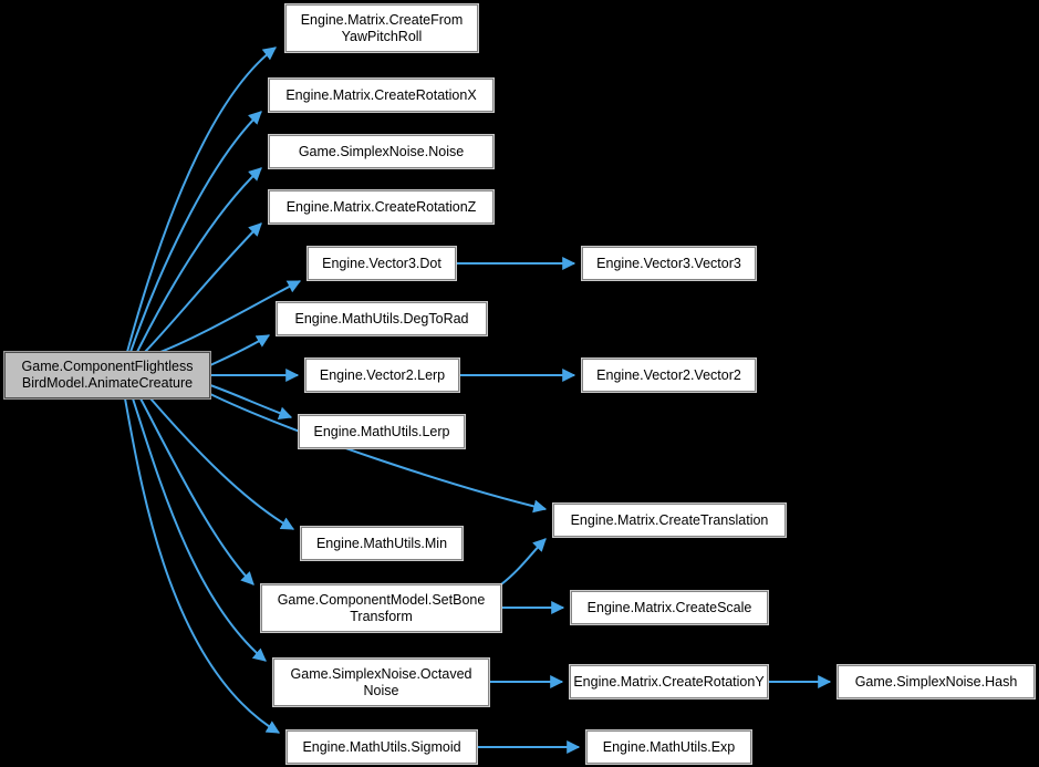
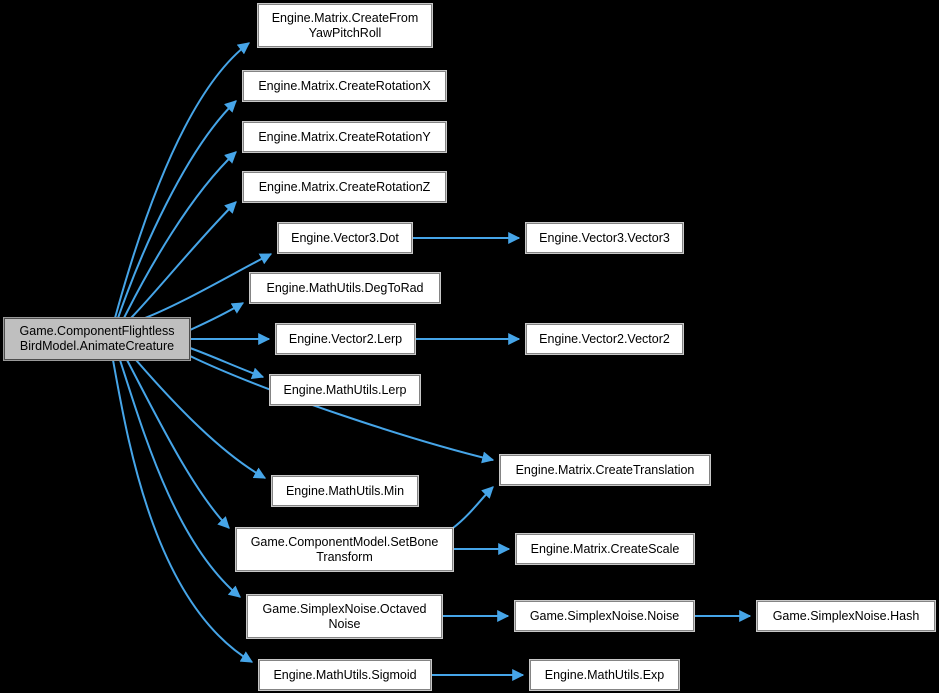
  Game.ComponentFlightless
  BirdModel.AnimateCreature
  Engine.Matrix.CreateFrom
  YawPitchRoll
  Engine.Matrix.CreateRotationX
- Game.SimplexNoise.Noise
+ Engine.Matrix.CreateRotationY
  Engine.Matrix.CreateRotationZ
  Engine.Vector3.Dot
  Engine.MathUtils.DegToRad
  Engine.Vector2.Lerp
  Engine.MathUtils.Lerp
  Engine.MathUtils.Min
  Game.ComponentModel.SetBone
  Transform
  Game.SimplexNoise.Octaved
  Noise
  Engine.MathUtils.Sigmoid
  Engine.Vector3.Vector3
  Engine.Vector2.Vector2
  Engine.Matrix.CreateTranslation
  Engine.Matrix.CreateScale
- Engine.Matrix.CreateRotationY
+ Game.SimplexNoise.Noise
  Game.SimplexNoise.Hash
  Engine.MathUtils.Exp
